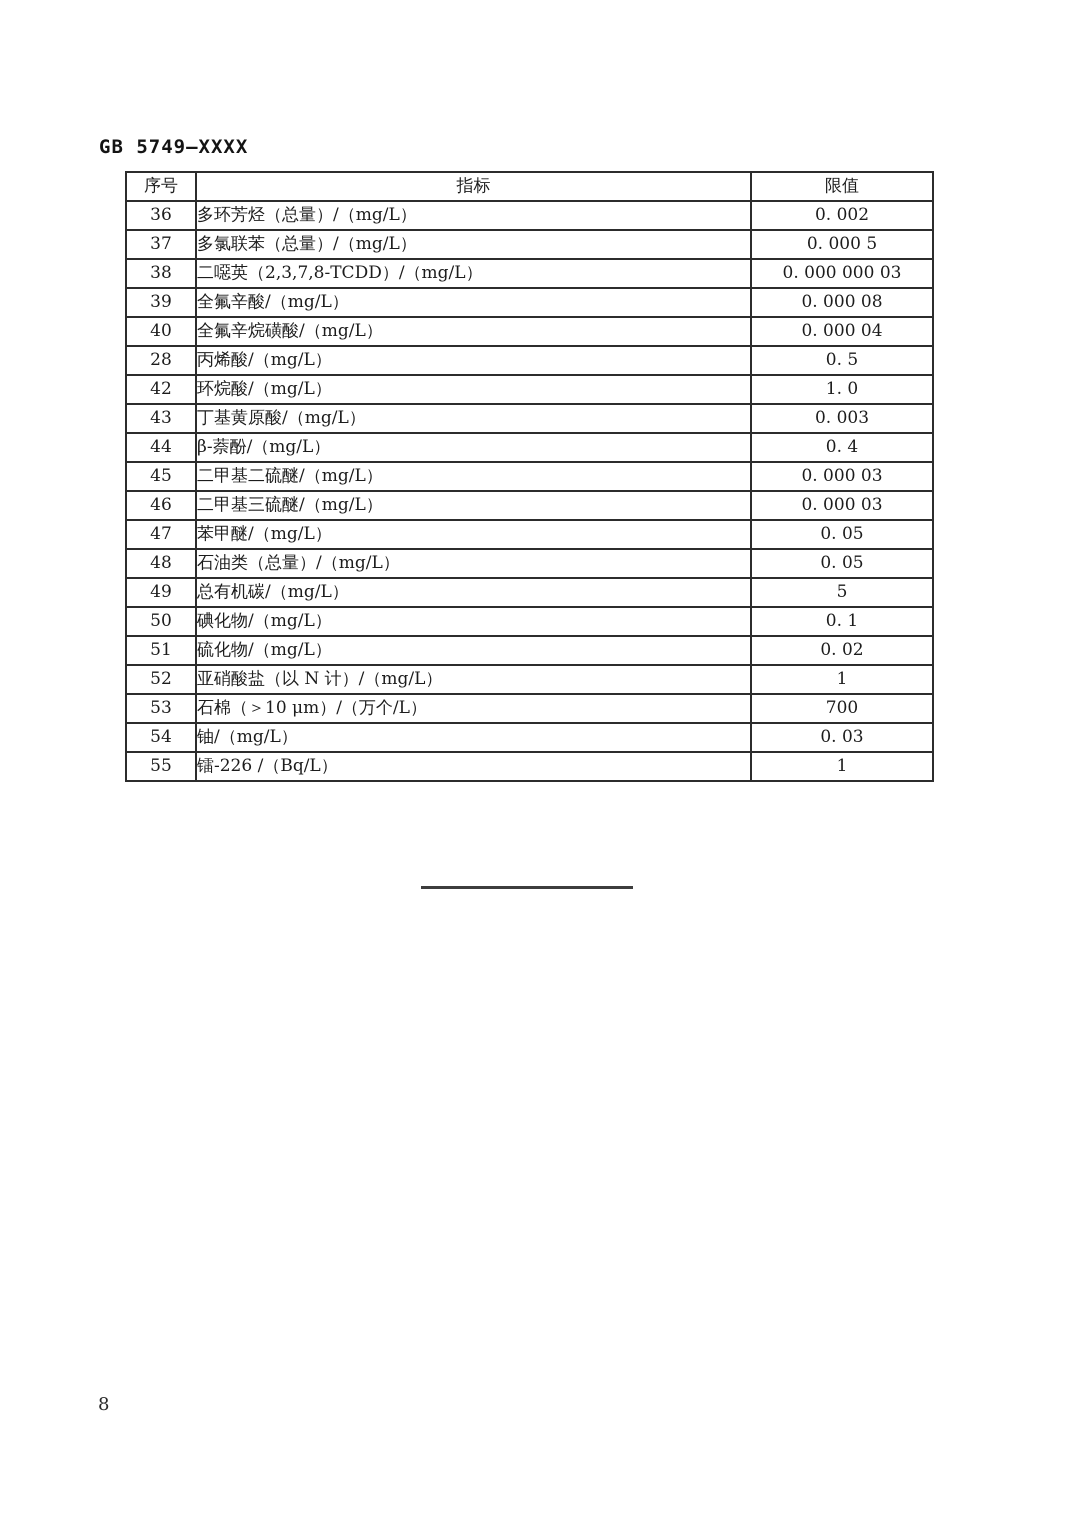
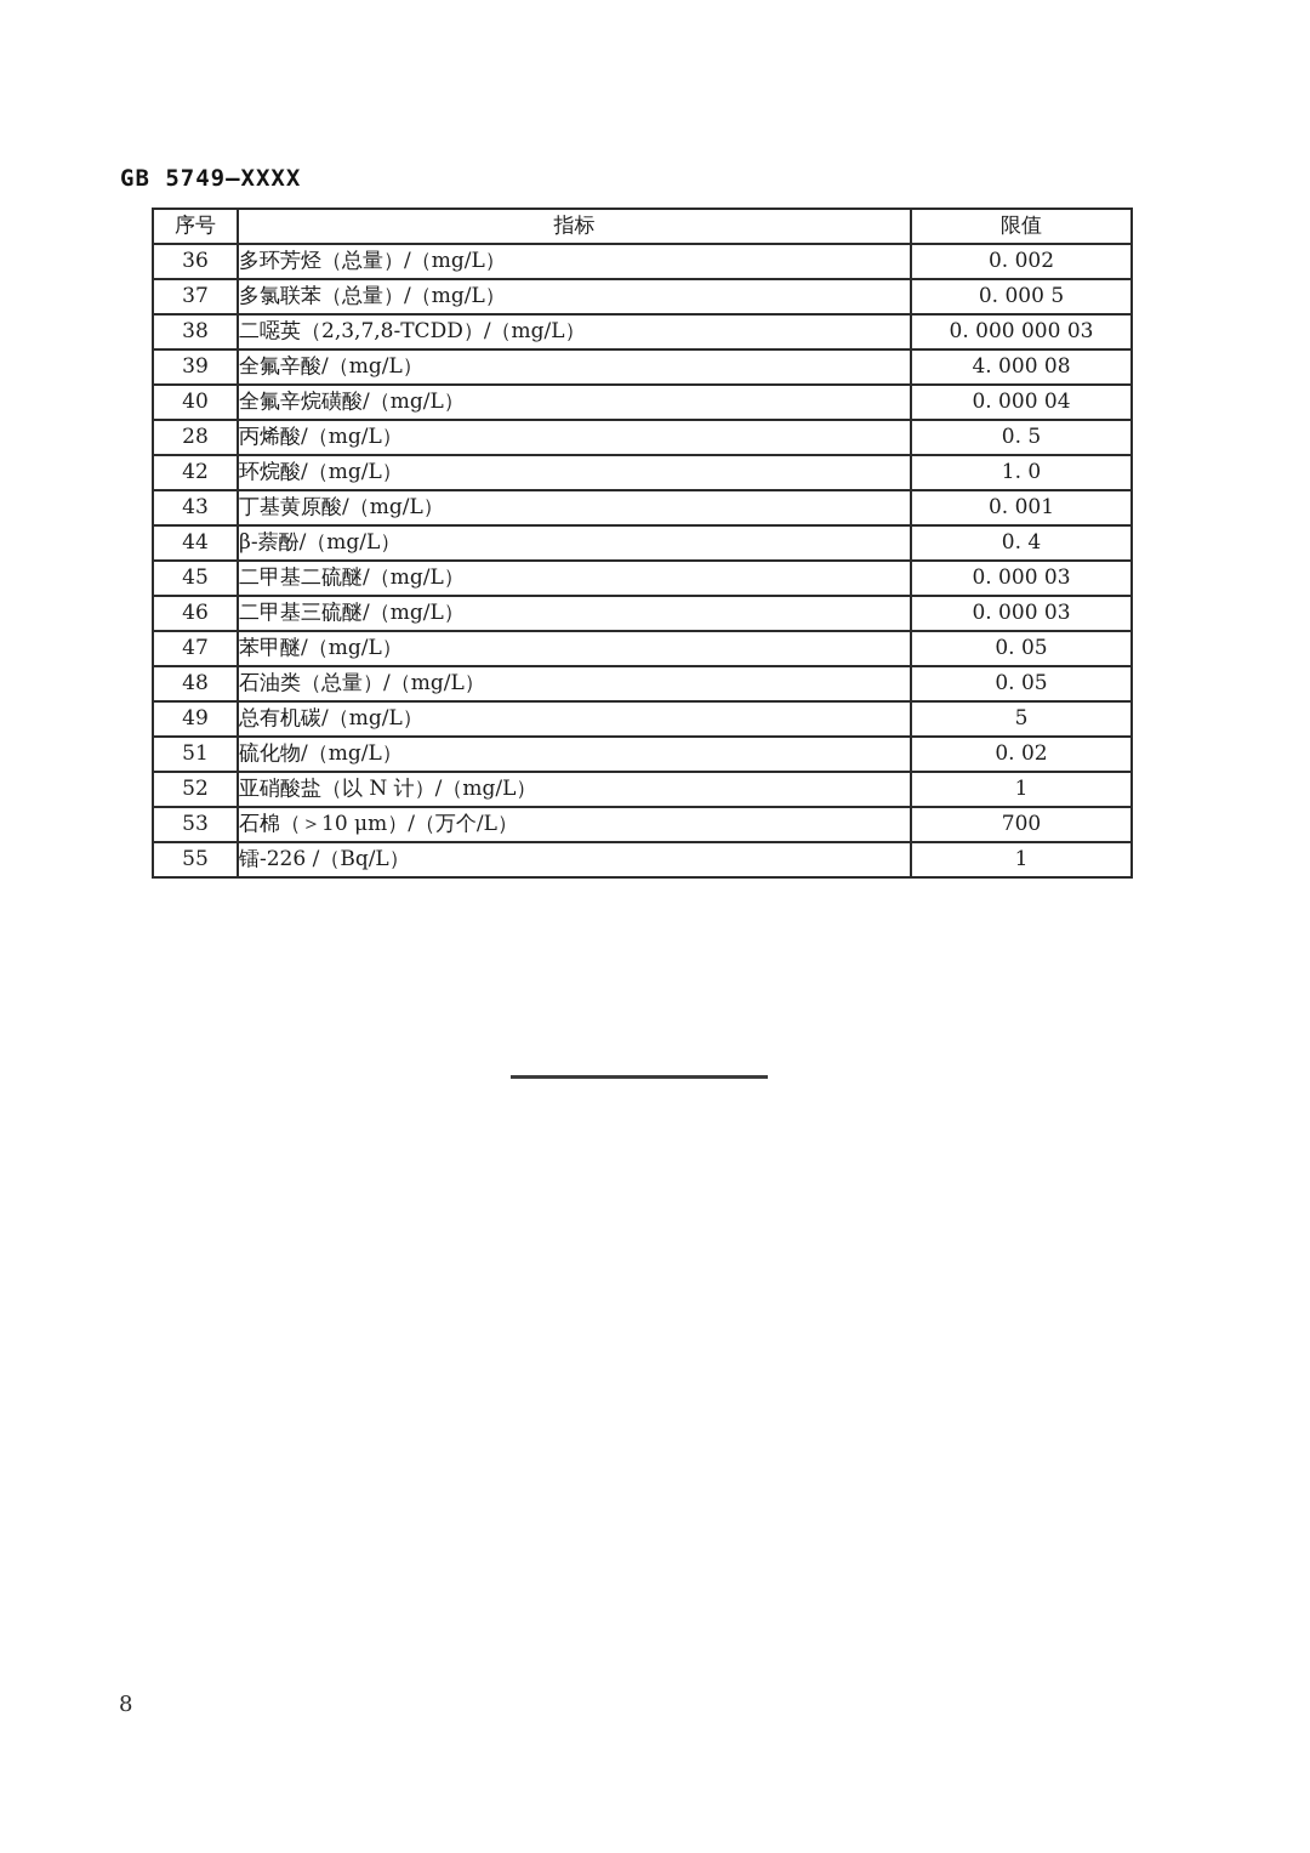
  GB 5749—XXXX
  序号	指标	限值
  36	多环芳烃（总量）/（mg/L）	0. 002
  37	多氯联苯（总量）/（mg/L）	0. 000 5
  38	二噁英（2,3,7,8-TCDD）/（mg/L）	0. 000 000 03
- 39	全氟辛酸/（mg/L）	0. 000 08
+ 39	全氟辛酸/（mg/L）	4. 000 08
  40	全氟辛烷磺酸/（mg/L）	0. 000 04
  28	丙烯酸/（mg/L）	0. 5
  42	环烷酸/（mg/L）	1. 0
- 43	丁基黄原酸/（mg/L）	0. 003
+ 43	丁基黄原酸/（mg/L）	0. 001
  44	β-萘酚/（mg/L）	0. 4
  45	二甲基二硫醚/（mg/L）	0. 000 03
  46	二甲基三硫醚/（mg/L）	0. 000 03
  47	苯甲醚/（mg/L）	0. 05
  48	石油类（总量）/（mg/L）	0. 05
  49	总有机碳/（mg/L）	5
- 50	碘化物/（mg/L）	0. 1
  51	硫化物/（mg/L）	0. 02
  52	亚硝酸盐（以 N 计）/（mg/L）	1
  53	石棉（＞10 μm）/（万个/L）	700
- 54	铀/（mg/L）	0. 03
  55	镭-226 /（Bq/L）	1
  8
